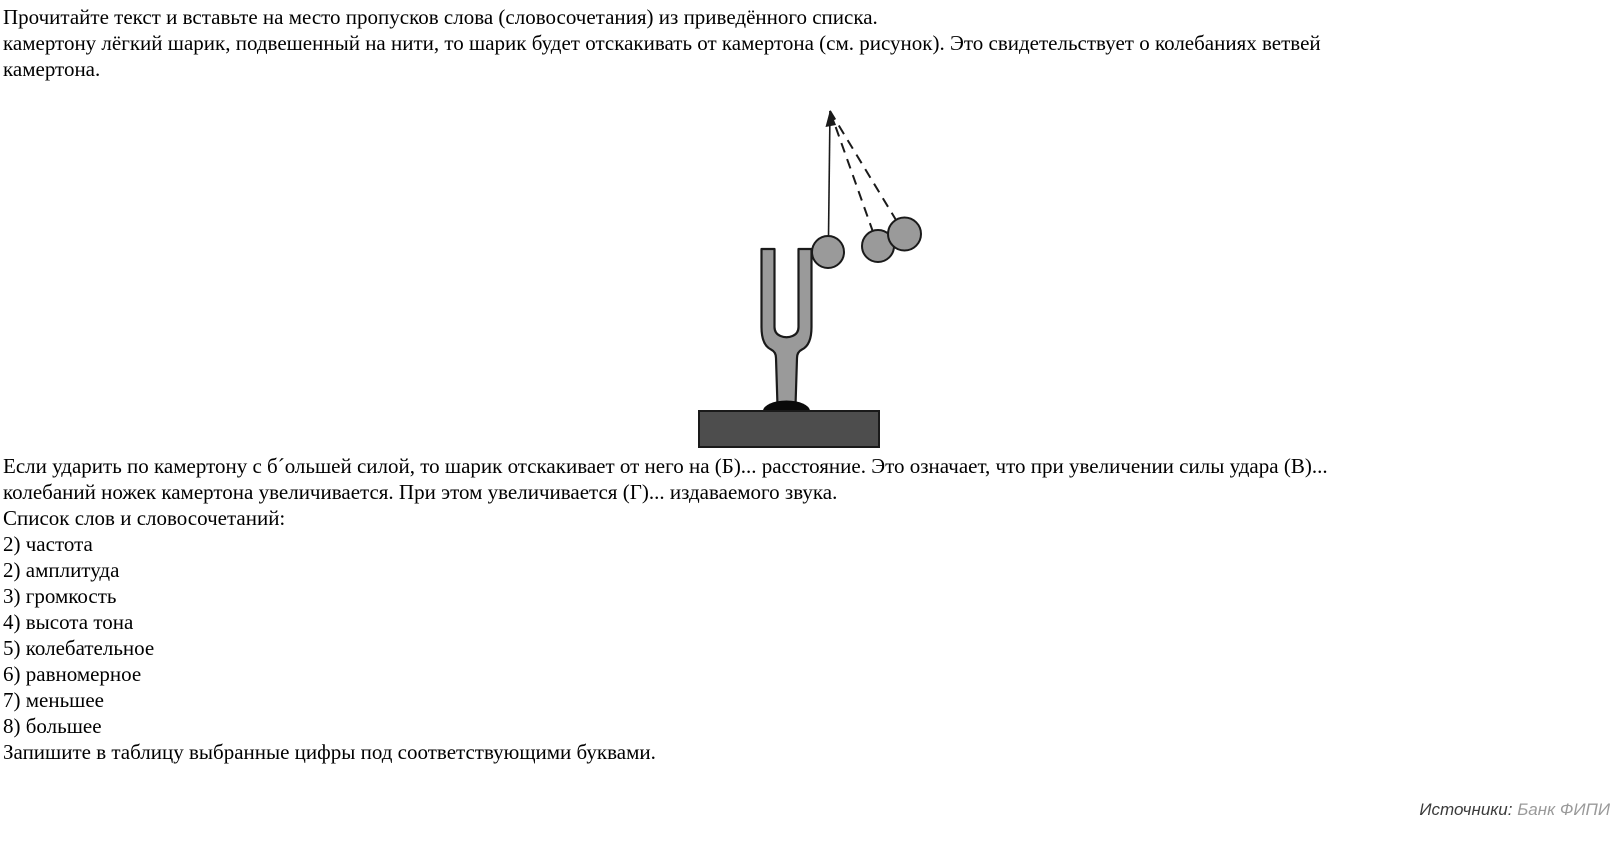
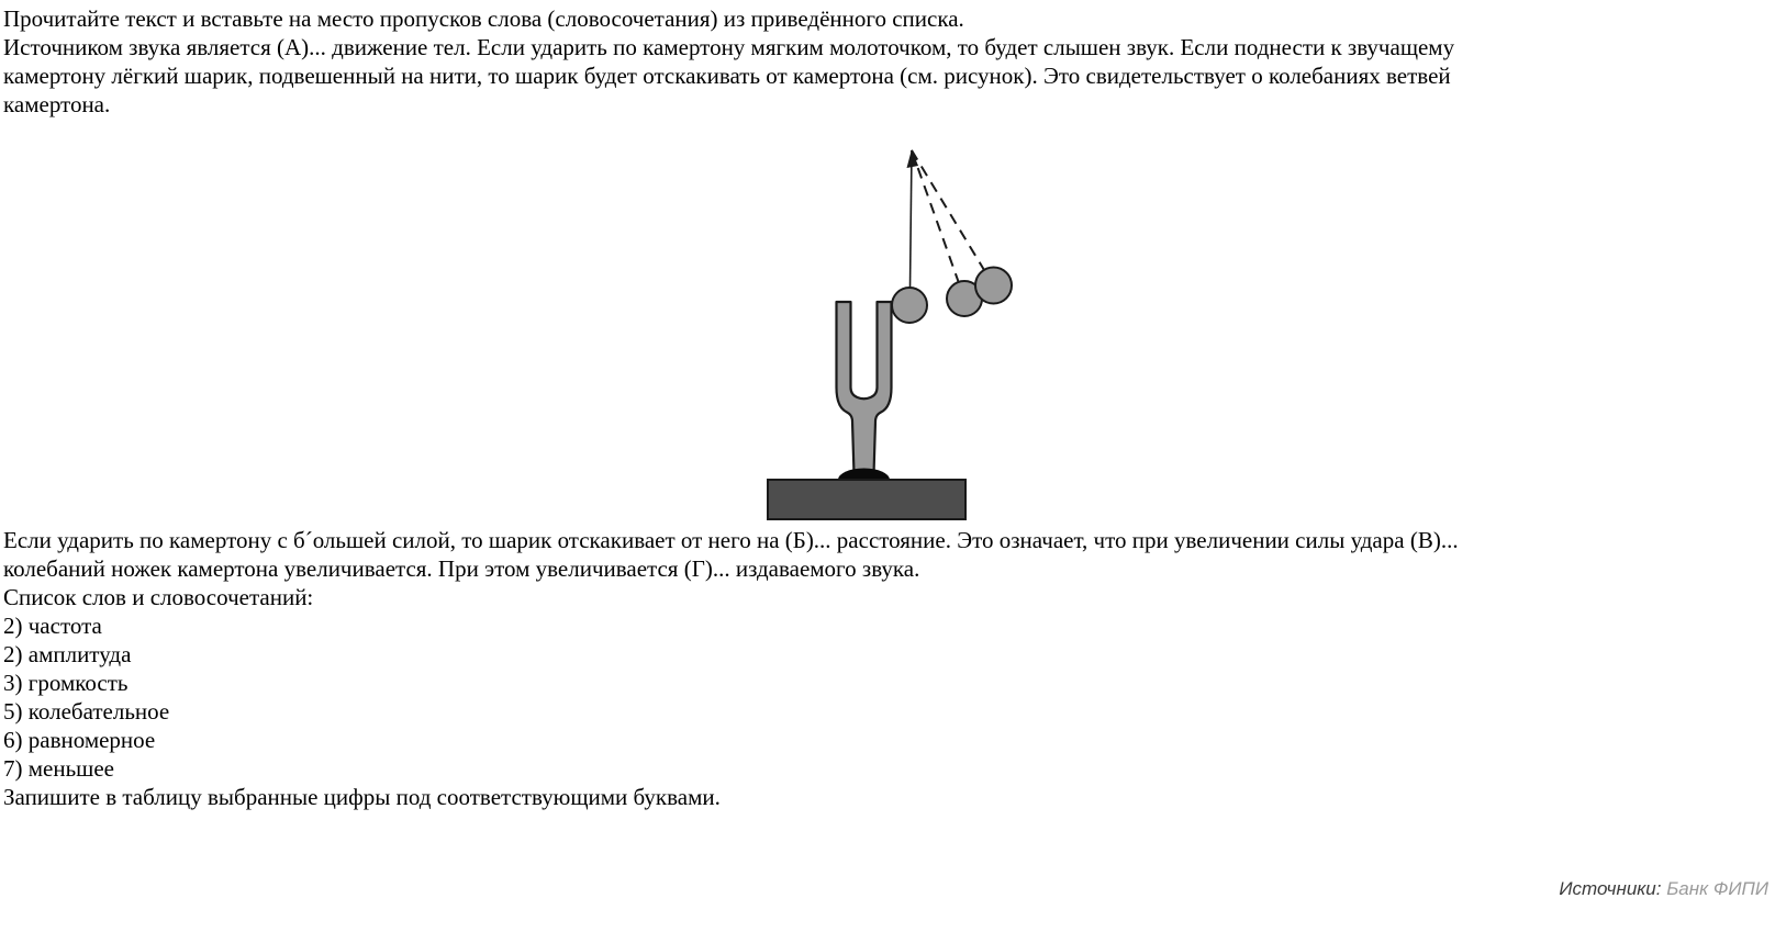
  Прочитайте текст и вставьте на место пропусков слова (словосочетания) из приведённого списка.
+ Источником звука является (А)... движение тел. Если ударить по камертону мягким молоточком, то будет слышен звук. Если поднести к звучащему
  камертону лёгкий шарик, подвешенный на нити, то шарик будет отскакивать от камертона (см. рисунок). Это свидетельствует о колебаниях ветвей
  камертона.
  Если ударить по камертону с б´ольшей силой, то шарик отскакивает от него на (Б)... расстояние. Это означает, что при увеличении силы удара (В)...
  колебаний ножек камертона увеличивается. При этом увеличивается (Г)... издаваемого звука.
  Список слов и словосочетаний:
  2) частота
  2) амплитуда
  3) громкость
- 4) высота тона
  5) колебательное
  6) равномерное
  7) меньшее
- 8) большее
  Запишите в таблицу выбранные цифры под соответствующими буквами.
  Источники: Банк ФИПИ
